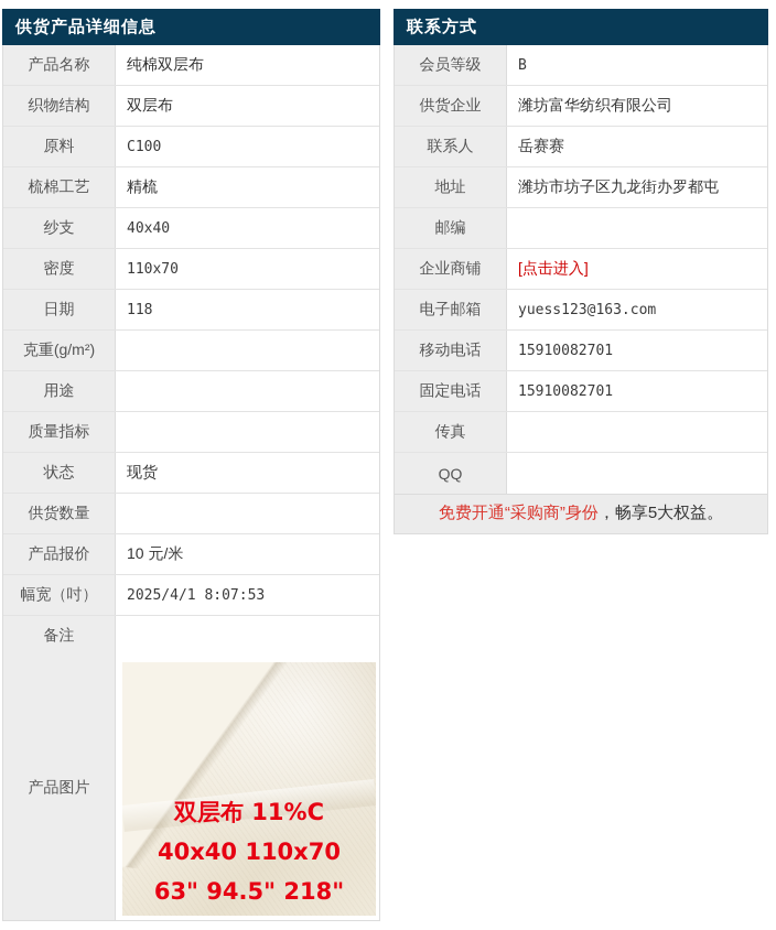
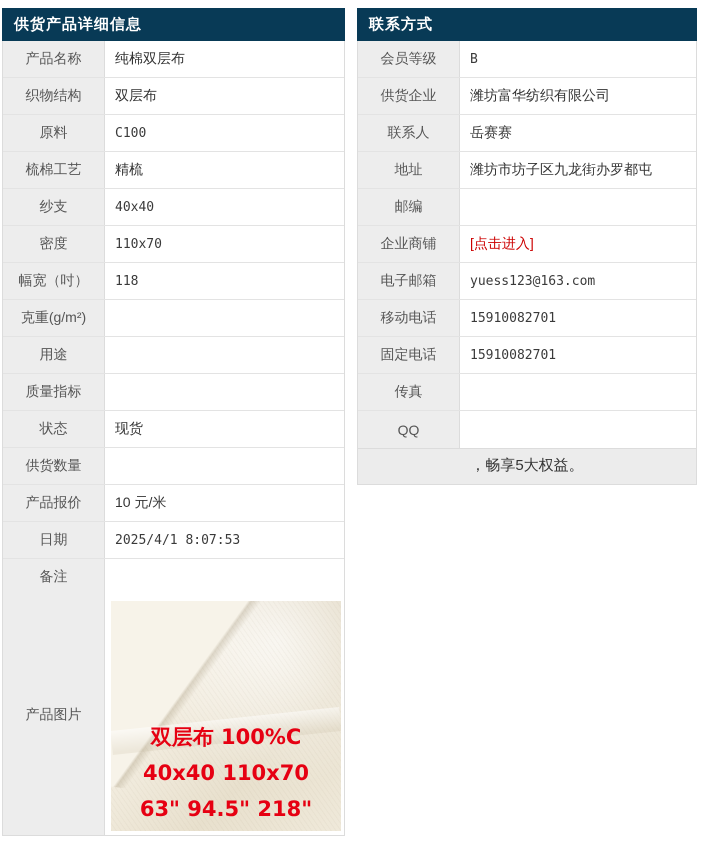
  供货产品详细信息
  产品名称
  纯棉双层布
  织物结构
  双层布
  原料
  C100
  梳棉工艺
  精梳
  纱支
  40x40
  密度
  110x70
- 日期
+ 幅宽（吋）
  118
  克重(g/m²)
  用途
  质量指标
  状态
  现货
  供货数量
  产品报价
  10 元/米
- 幅宽（吋）
+ 日期
  2025/4/1 8:07:53
  备注
  产品图片
- 双层布 11%C
+ 双层布 100%C
  40x40 110x70
  63" 94.5" 218"
  联系方式
  会员等级
  B
  供货企业
  潍坊富华纺织有限公司
  联系人
  岳赛赛
  地址
  潍坊市坊子区九龙街办罗都屯
  邮编
  企业商铺
  [点击进入]
  电子邮箱
  yuess123@163.com
  移动电话
  15910082701
  固定电话
  15910082701
  传真
  QQ
- 免费开通“采购商”身份
  ，畅享5大权益。
